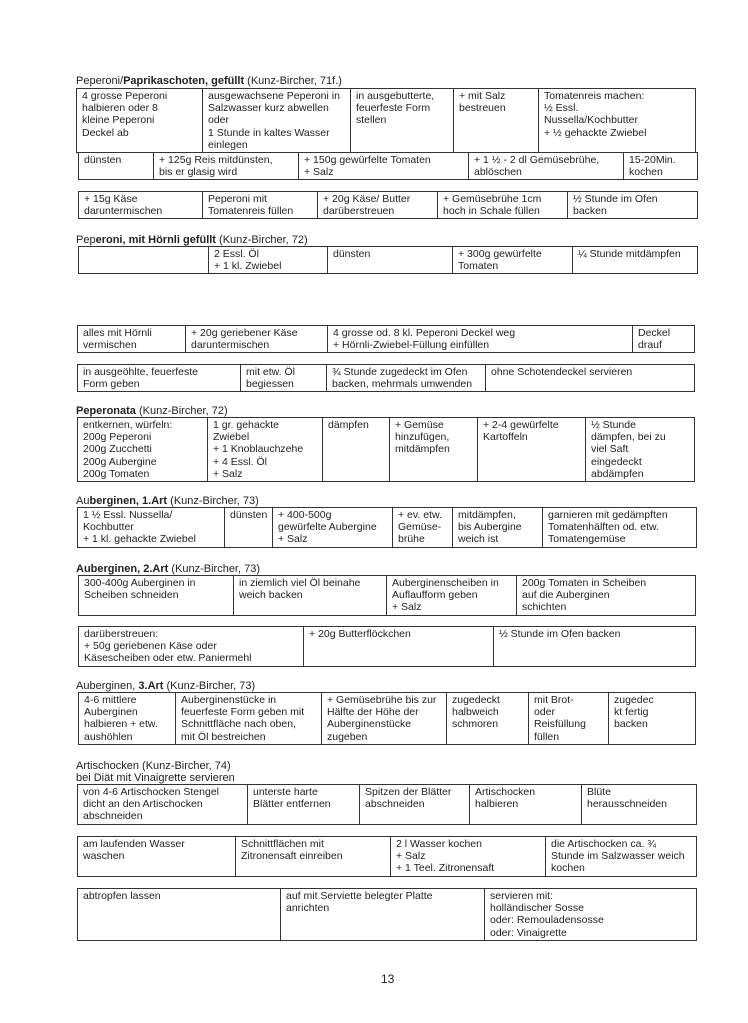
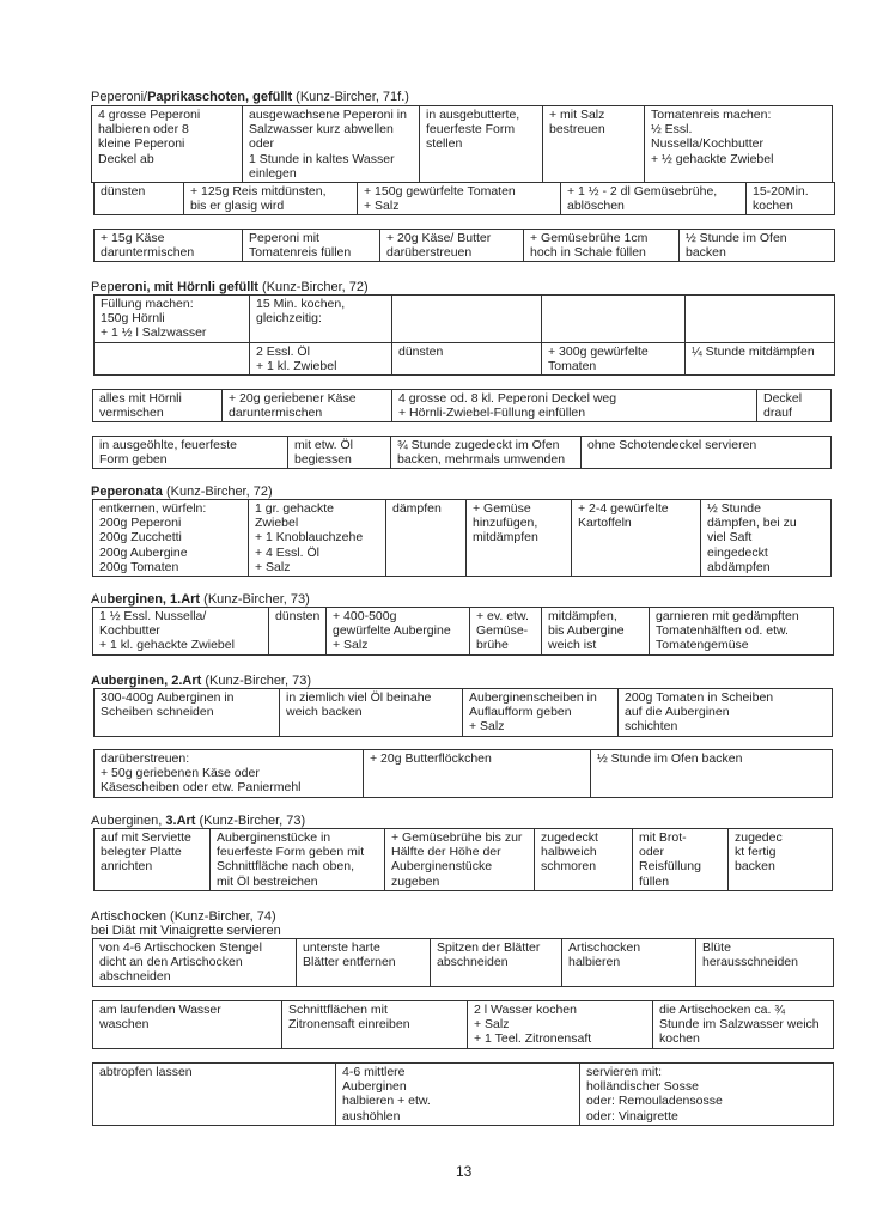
  Peperoni/Paprikaschoten, gefüllt (Kunz-Bircher, 71f.)
  4 grosse Peperoni halbieren oder 8 kleine Peperoni Deckel ab	ausgewachsene Peperoni in Salzwasser kurz abwellen oder 1 Stunde in kaltes Wasser einlegen	in ausgebutterte, feuerfeste Form stellen	+ mit Salz bestreuen	Tomatenreis machen: ½ Essl. Nussella/Kochbutter + ½ gehackte Zwiebel
  dünsten	+ 125g Reis mitdünsten, bis er glasig wird	+ 150g gewürfelte Tomaten + Salz	+ 1 ½ - 2 dl Gemüsebrühe, ablöschen	15-20Min. kochen
  + 15g Käse daruntermischen	Peperoni mit Tomatenreis füllen	+ 20g Käse/ Butter darüberstreuen	+ Gemüsebrühe 1cm hoch in Schale füllen	½ Stunde im Ofen backen
  Peperoni, mit Hörnli gefüllt (Kunz-Bircher, 72)
+ Füllung machen: 150g Hörnli + 1 ½ l Salzwasser	15 Min. kochen, gleichzeitig:
  	2 Essl. Öl + 1 kl. Zwiebel	dünsten	+ 300g gewürfelte Tomaten	¼ Stunde mitdämpfen
  alles mit Hörnli vermischen	+ 20g geriebener Käse daruntermischen	4 grosse od. 8 kl. Peperoni Deckel weg + Hörnli-Zwiebel-Füllung einfüllen	Deckel drauf
  in ausgeöhlte, feuerfeste Form geben	mit etw. Öl begiessen	¾ Stunde zugedeckt im Ofen backen, mehrmals umwenden	ohne Schotendeckel servieren
  Peperonata (Kunz-Bircher, 72)
  entkernen, würfeln: 200g Peperoni 200g Zucchetti 200g Aubergine 200g Tomaten	1 gr. gehackte Zwiebel + 1 Knoblauchzehe + 4 Essl. Öl + Salz	dämpfen	+ Gemüse hinzufügen, mitdämpfen	+ 2-4 gewürfelte Kartoffeln	½ Stunde dämpfen, bei zu viel Saft eingedeckt abdämpfen
  Auberginen, 1.Art (Kunz-Bircher, 73)
  1 ½ Essl. Nussella/ Kochbutter + 1 kl. gehackte Zwiebel	dünsten	+ 400-500g gewürfelte Aubergine + Salz	+ ev. etw. Gemüse- brühe	mitdämpfen, bis Aubergine weich ist	garnieren mit gedämpften Tomatenhälften od. etw. Tomatengemüse
  Auberginen, 2.Art (Kunz-Bircher, 73)
  300-400g Auberginen in Scheiben schneiden	in ziemlich viel Öl beinahe weich backen	Auberginenscheiben in Auflaufform geben + Salz	200g Tomaten in Scheiben auf die Auberginen schichten
  darüberstreuen: + 50g geriebenen Käse oder Käsescheiben oder etw. Paniermehl	+ 20g Butterflöckchen	½ Stunde im Ofen backen
  Auberginen, 3.Art (Kunz-Bircher, 73)
- 4-6 mittlere Auberginen halbieren + etw. aushöhlen	Auberginenstücke in feuerfeste Form geben mit Schnittfläche nach oben, mit Öl bestreichen	+ Gemüsebrühe bis zur Hälfte der Höhe der Auberginenstücke zugeben	zugedeckt halbweich schmoren	mit Brot- oder Reisfüllung füllen	zugedec kt fertig backen
+ auf mit Serviette belegter Platte anrichten	Auberginenstücke in feuerfeste Form geben mit Schnittfläche nach oben, mit Öl bestreichen	+ Gemüsebrühe bis zur Hälfte der Höhe der Auberginenstücke zugeben	zugedeckt halbweich schmoren	mit Brot- oder Reisfüllung füllen	zugedec kt fertig backen
  Artischocken (Kunz-Bircher, 74)
  bei Diät mit Vinaigrette servieren
  von 4-6 Artischocken Stengel dicht an den Artischocken abschneiden	unterste harte Blätter entfernen	Spitzen der Blätter abschneiden	Artischocken halbieren	Blüte herausschneiden
  am laufenden Wasser waschen	Schnittflächen mit Zitronensaft einreiben	2 l Wasser kochen + Salz + 1 Teel. Zitronensaft	die Artischocken ca. ¾ Stunde im Salzwasser weich kochen
- abtropfen lassen	auf mit Serviette belegter Platte anrichten	servieren mit: holländischer Sosse oder: Remouladensosse oder: Vinaigrette
+ abtropfen lassen	4-6 mittlere Auberginen halbieren + etw. aushöhlen	servieren mit: holländischer Sosse oder: Remouladensosse oder: Vinaigrette
  13
